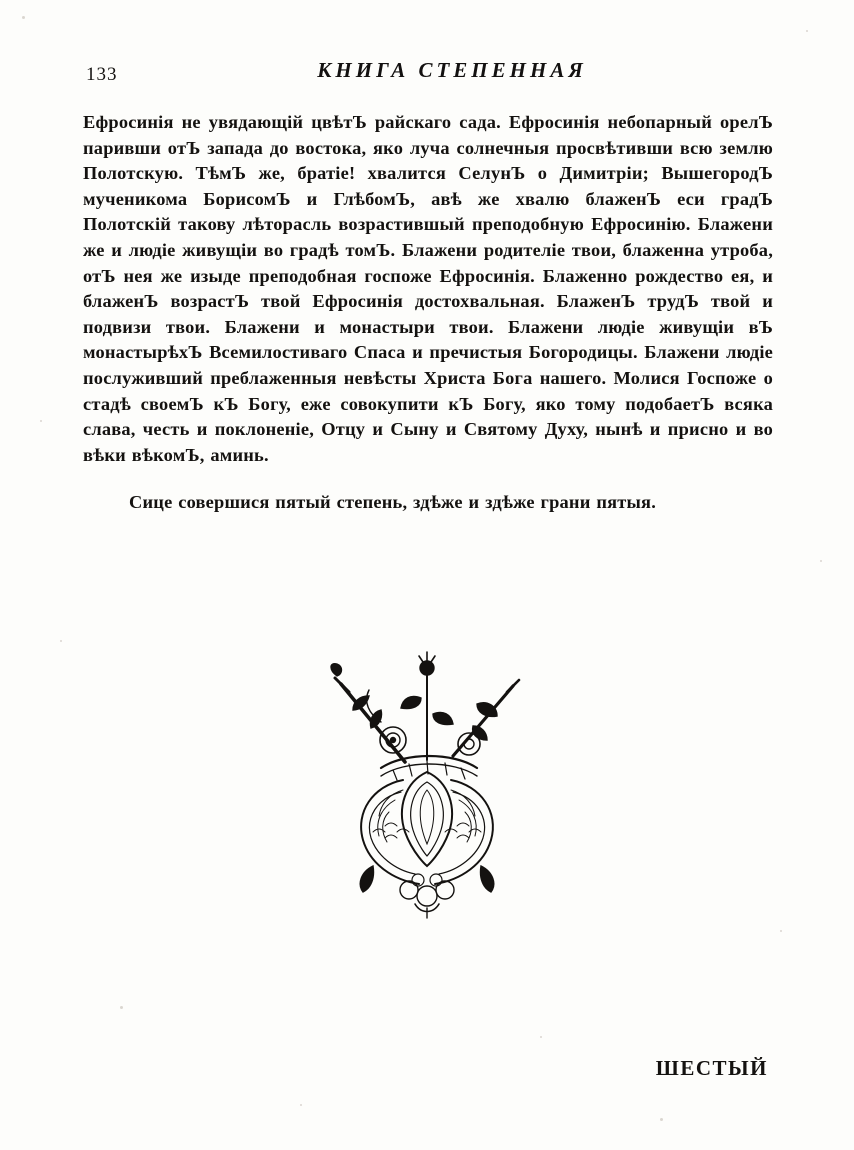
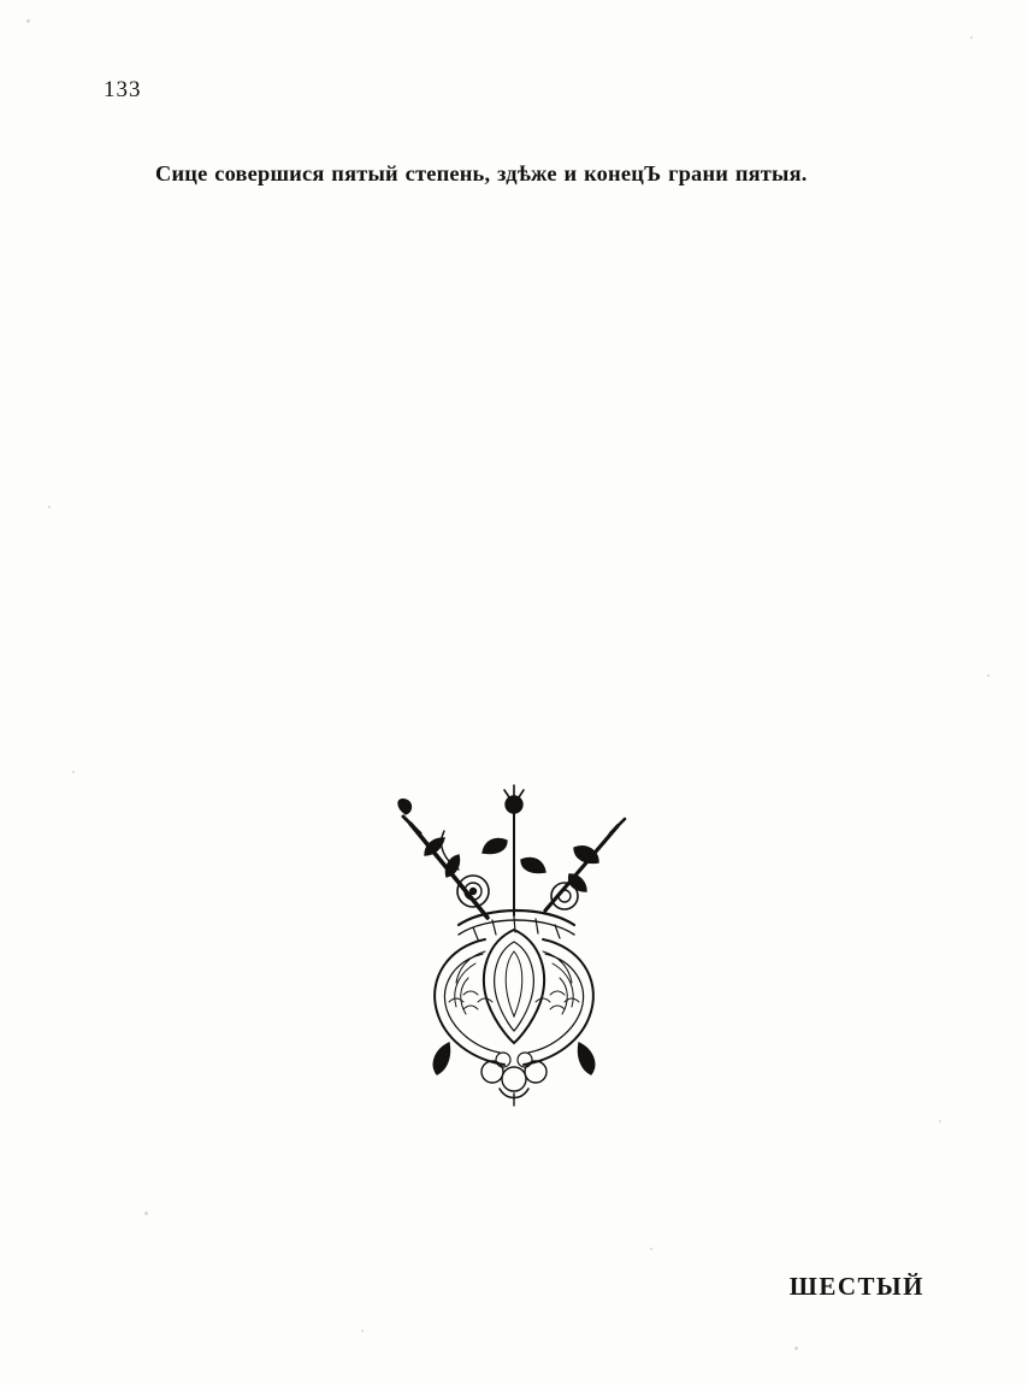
  133
- КНИГА СТЕПЕННАЯ
- Ефросинія не увядающій цвѣтЪ райскаго сада. Ефросинія небопарный орелЪ паривши отЪ запада до востока, яко луча солнечныя просвѣтивши всю землю Полотскую. ТѣмЪ же, братіе! хвалится СелунЪ о Димитріи; ВышегородЪ мученикома БорисомЪ и ГлѣбомЪ, авѣ же хвалю блаженЪ еси градЪ Полотскій такову лѣторасль возрастившый преподобную Ефросинію. Блажени же и людіе живущіи во градѣ томЪ. Блажени родителіе твои, блаженна утроба, отЪ нея же изыде преподобная госпоже Ефросинія. Блаженно рождество ея, и блаженЪ возрастЪ твой Ефросинія достохвальная. БлаженЪ трудЪ твой и подвизи твои. Блажени и монастыри твои. Блажени людіе живущіи вЪ монастырѣхЪ Всемилостиваго Спаса и пречистыя Богородицы. Блажени людіе послуживший преблаженныя невѣсты Христа Бога нашего. Молися Госпоже о стадѣ своемЪ кЪ Богу, еже совокупити кЪ Богу, яко тому подобаетЪ всяка слава, честь и поклоненіе, Отцу и Сыну и Святому Духу, нынѣ и присно и во вѣки вѣкомЪ, аминь.
- Сице совершися пятый степень, здѣже и здѣже грани пятыя.
+ Сице совершися пятый степень, здѣже и конецЪ грани пятыя.
  ШЕСТЫЙ
